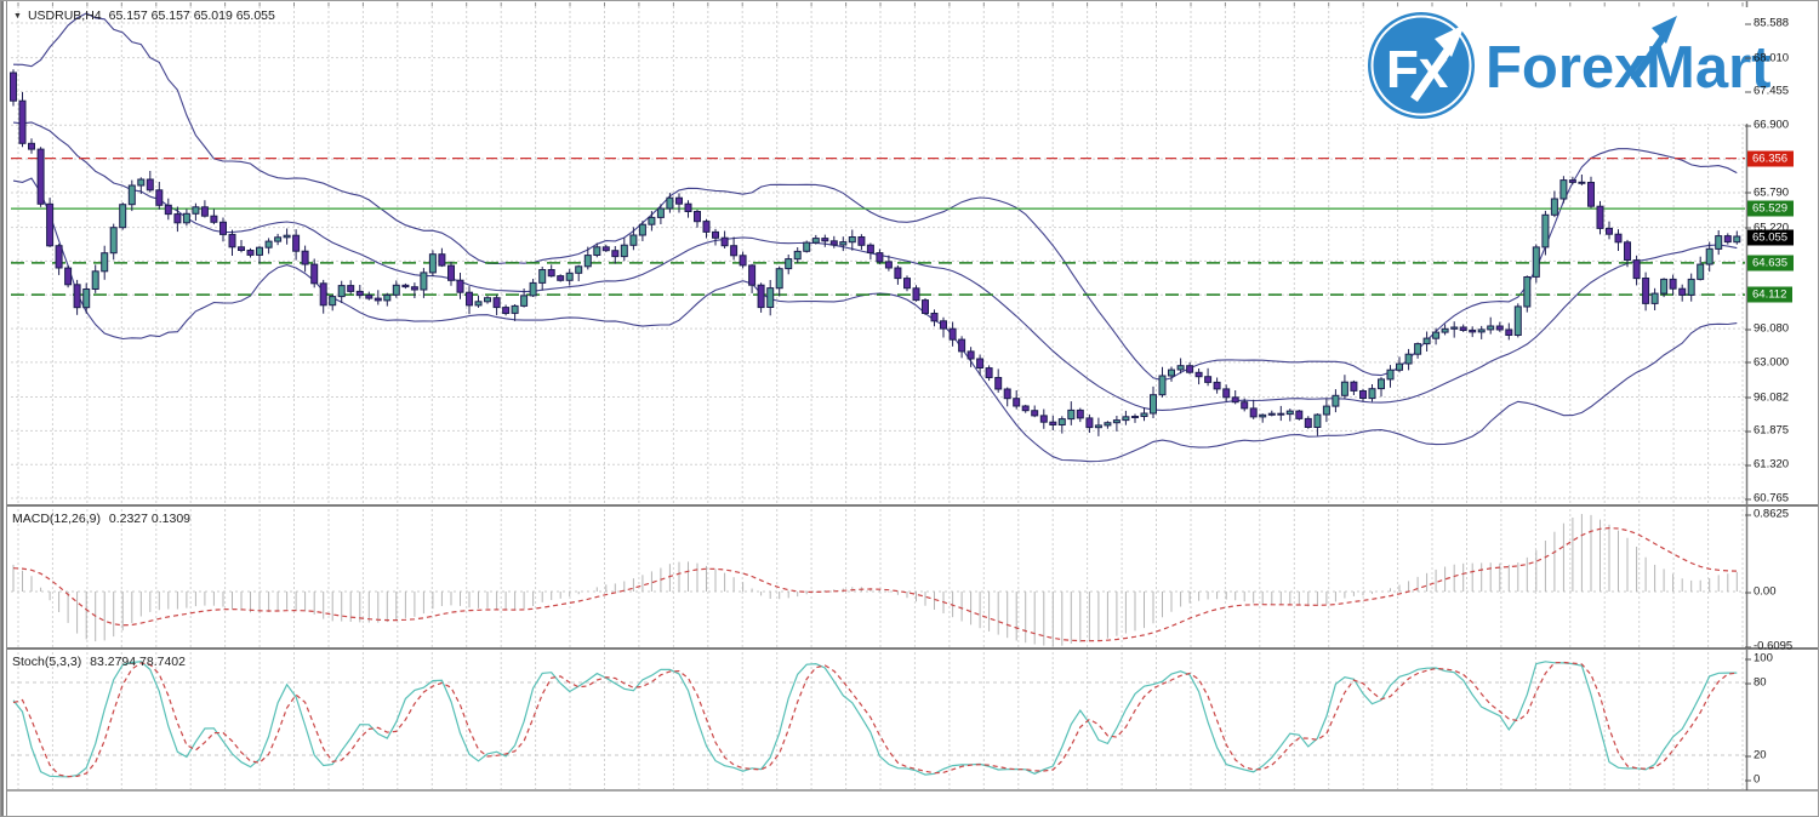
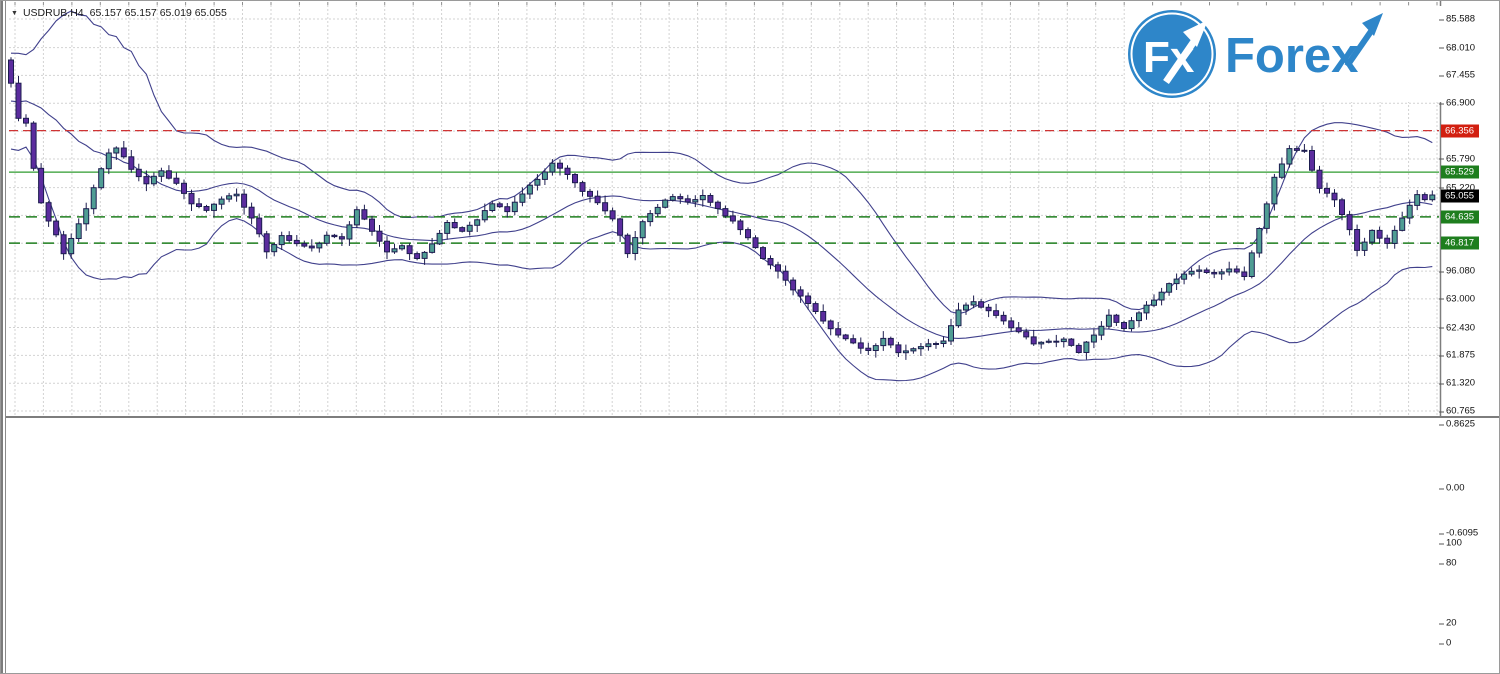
  USDRUB,H4
  65.157 65.157 65.019 65.055
  Forex
- Mart
- MACD(12,26,9) 0.2327 0.1309
- Stoch(5,3,3) 83.2794 78.7402
  85.588
  68.010
  67.455
  66.900
  65.790
  65.220
  96.080
  63.000
- 96.082
+ 62.430
  61.875
  61.320
  60.765
  66.356
  65.529
  65.055
  64.635
- 64.112
+ 46.817
  0.8625
  0.00
  -0.6095
  100
  80
  20
  0
